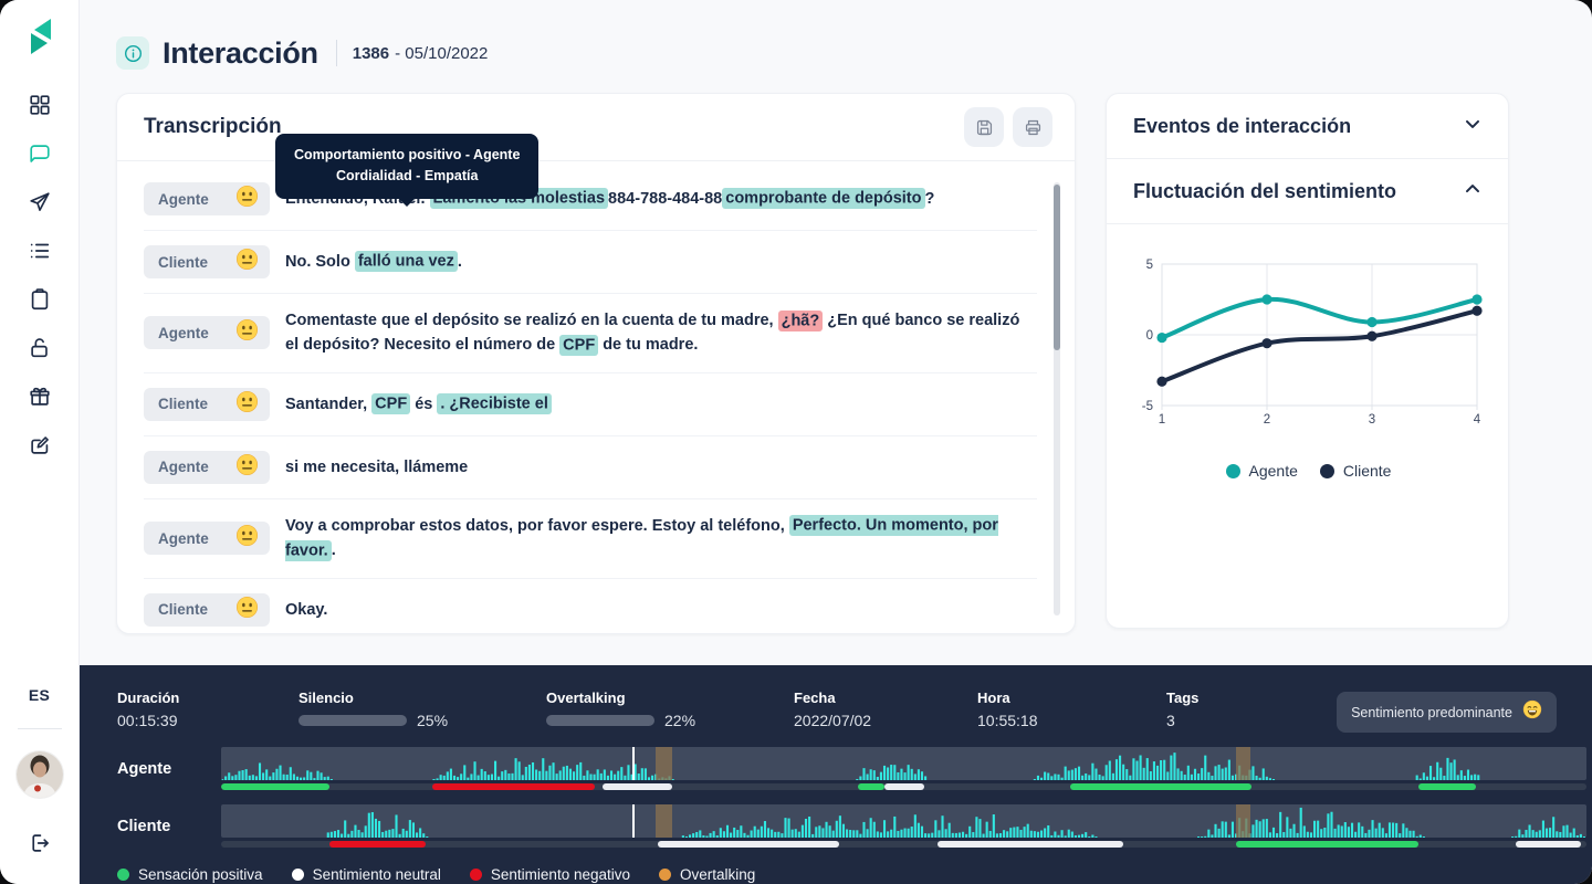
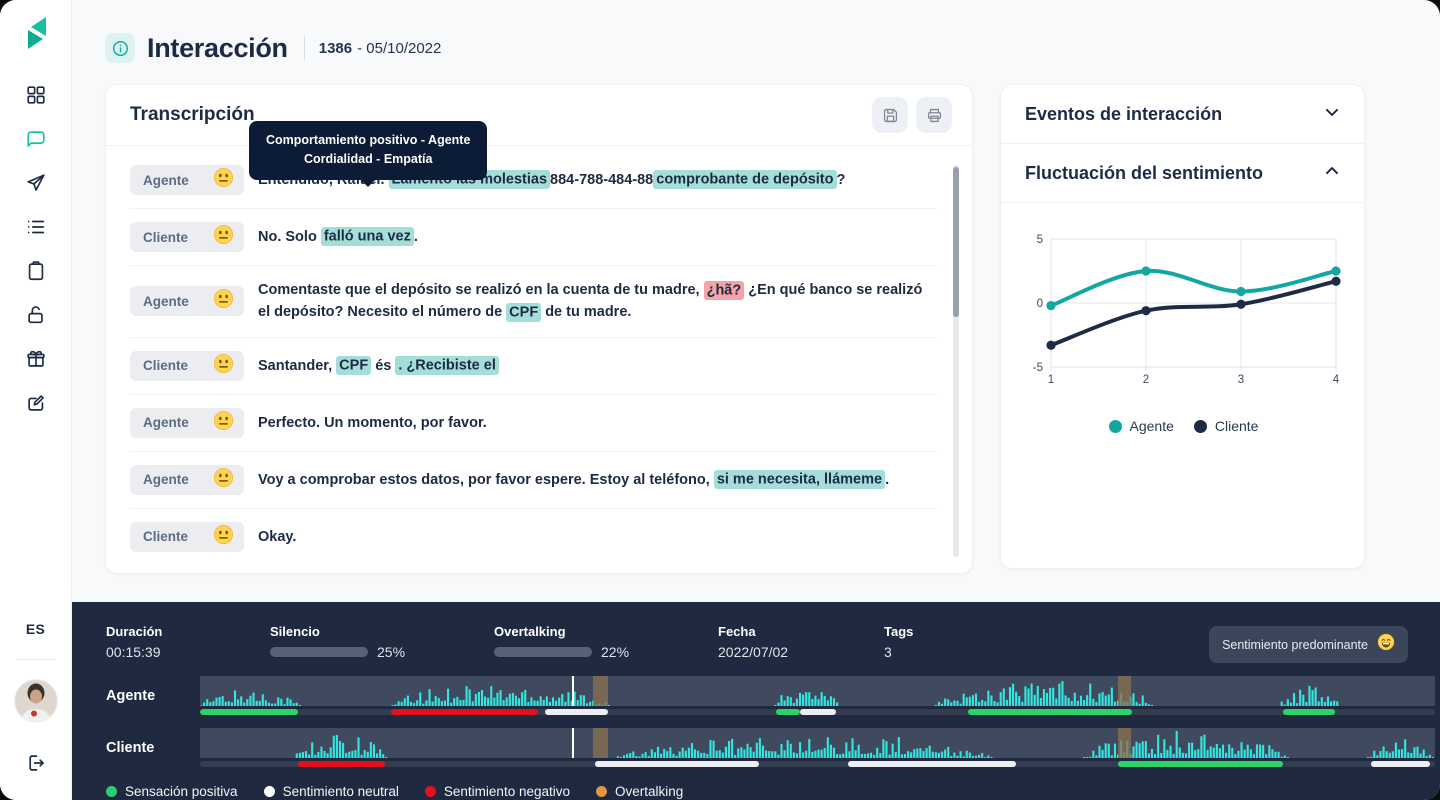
  ES
  Interacción
  1386
  - 05/10/2022
  Transcripción
  Comportamiento positivo - Agente
  Cordialidad - Empatía
  Agente
  Entendido, Rafl. Lamento las molestias 884-788-484-88 comprobante de depósito ?
  Cliente
  No. Solo falló una vez .
  Agente
  Comentaste que el depósito se realizó en la cuenta de tu madre, ¿hã? ¿En qué banco se realizó el depósito? Necesito el número de CPF de tu madre.
  Cliente
  Santander, CPF és . ¿Recibiste el
  Agente
- si me necesita, llámeme
+ Perfecto. Un momento, por favor.
  Agente
- Voy a comprobar estos datos, por favor espere. Estoy al teléfono, Perfecto. Un momento, por favor. .
+ Voy a comprobar estos datos, por favor espere. Estoy al teléfono, si me necesita, llámeme .
  Cliente
  Okay.
  Eventos de interacción
  Fluctuación del sentimiento
  5
  0
  -5
  1
  2
  3
  4
  Agente
  Cliente
  Duración
  00:15:39
  Silencio
  25%
  Overtalking
  22%
  Fecha
  2022/07/02
- Hora
- 10:55:18
  Tags
  3
  Sentimiento predominante
  Agente
  Cliente
  Sensación positiva
  Sentimiento neutral
  Sentimiento negativo
  Overtalking
